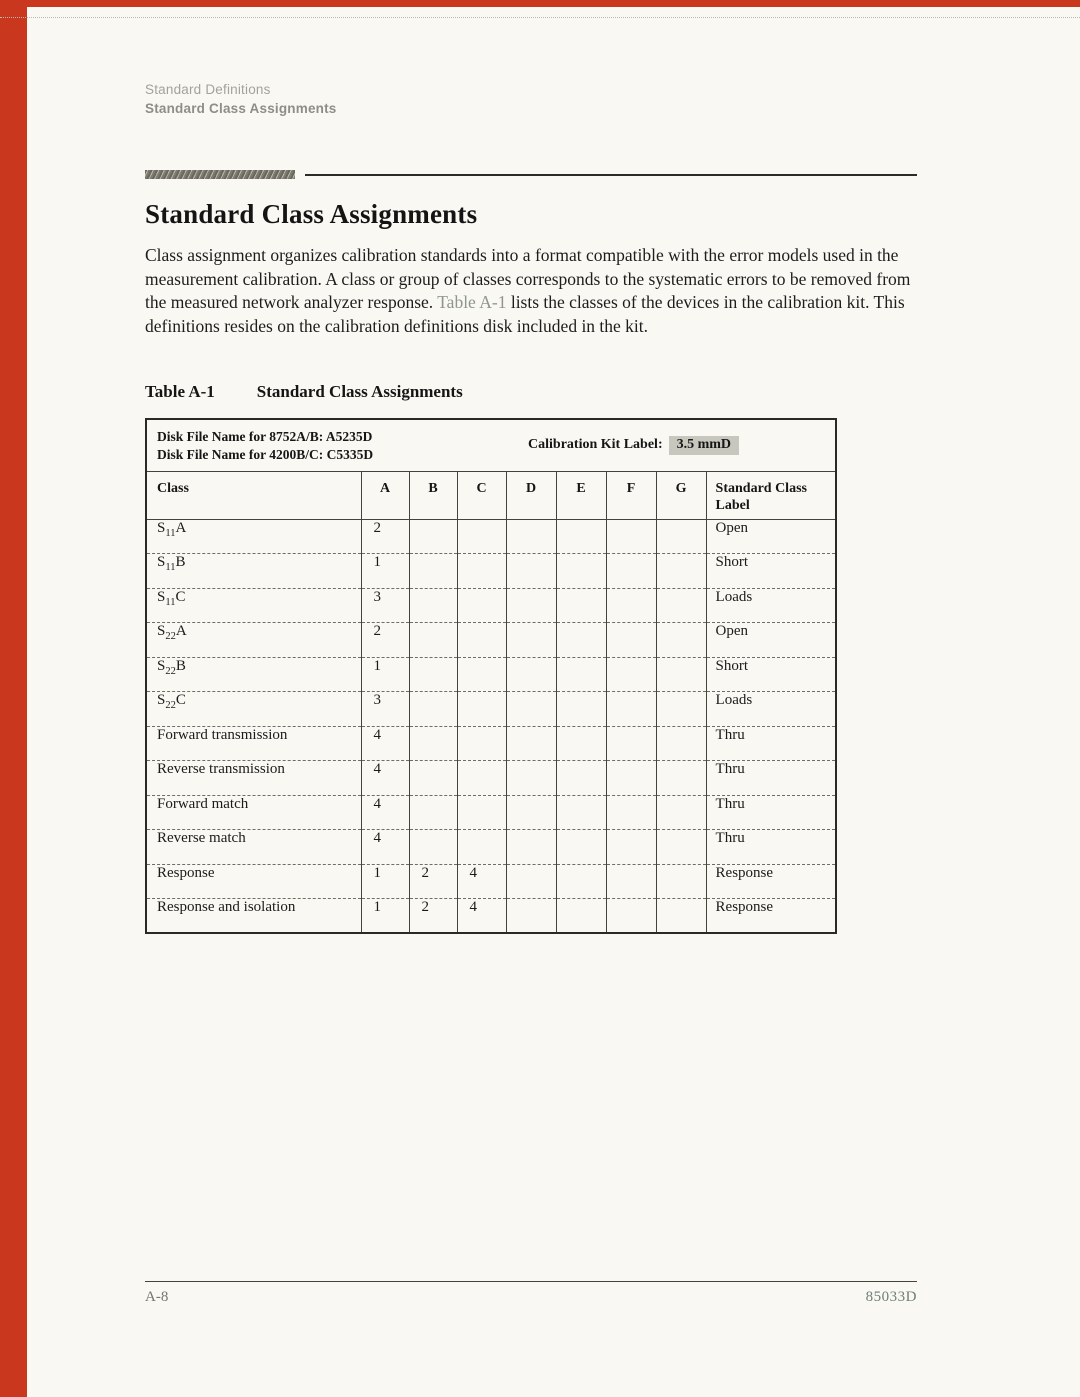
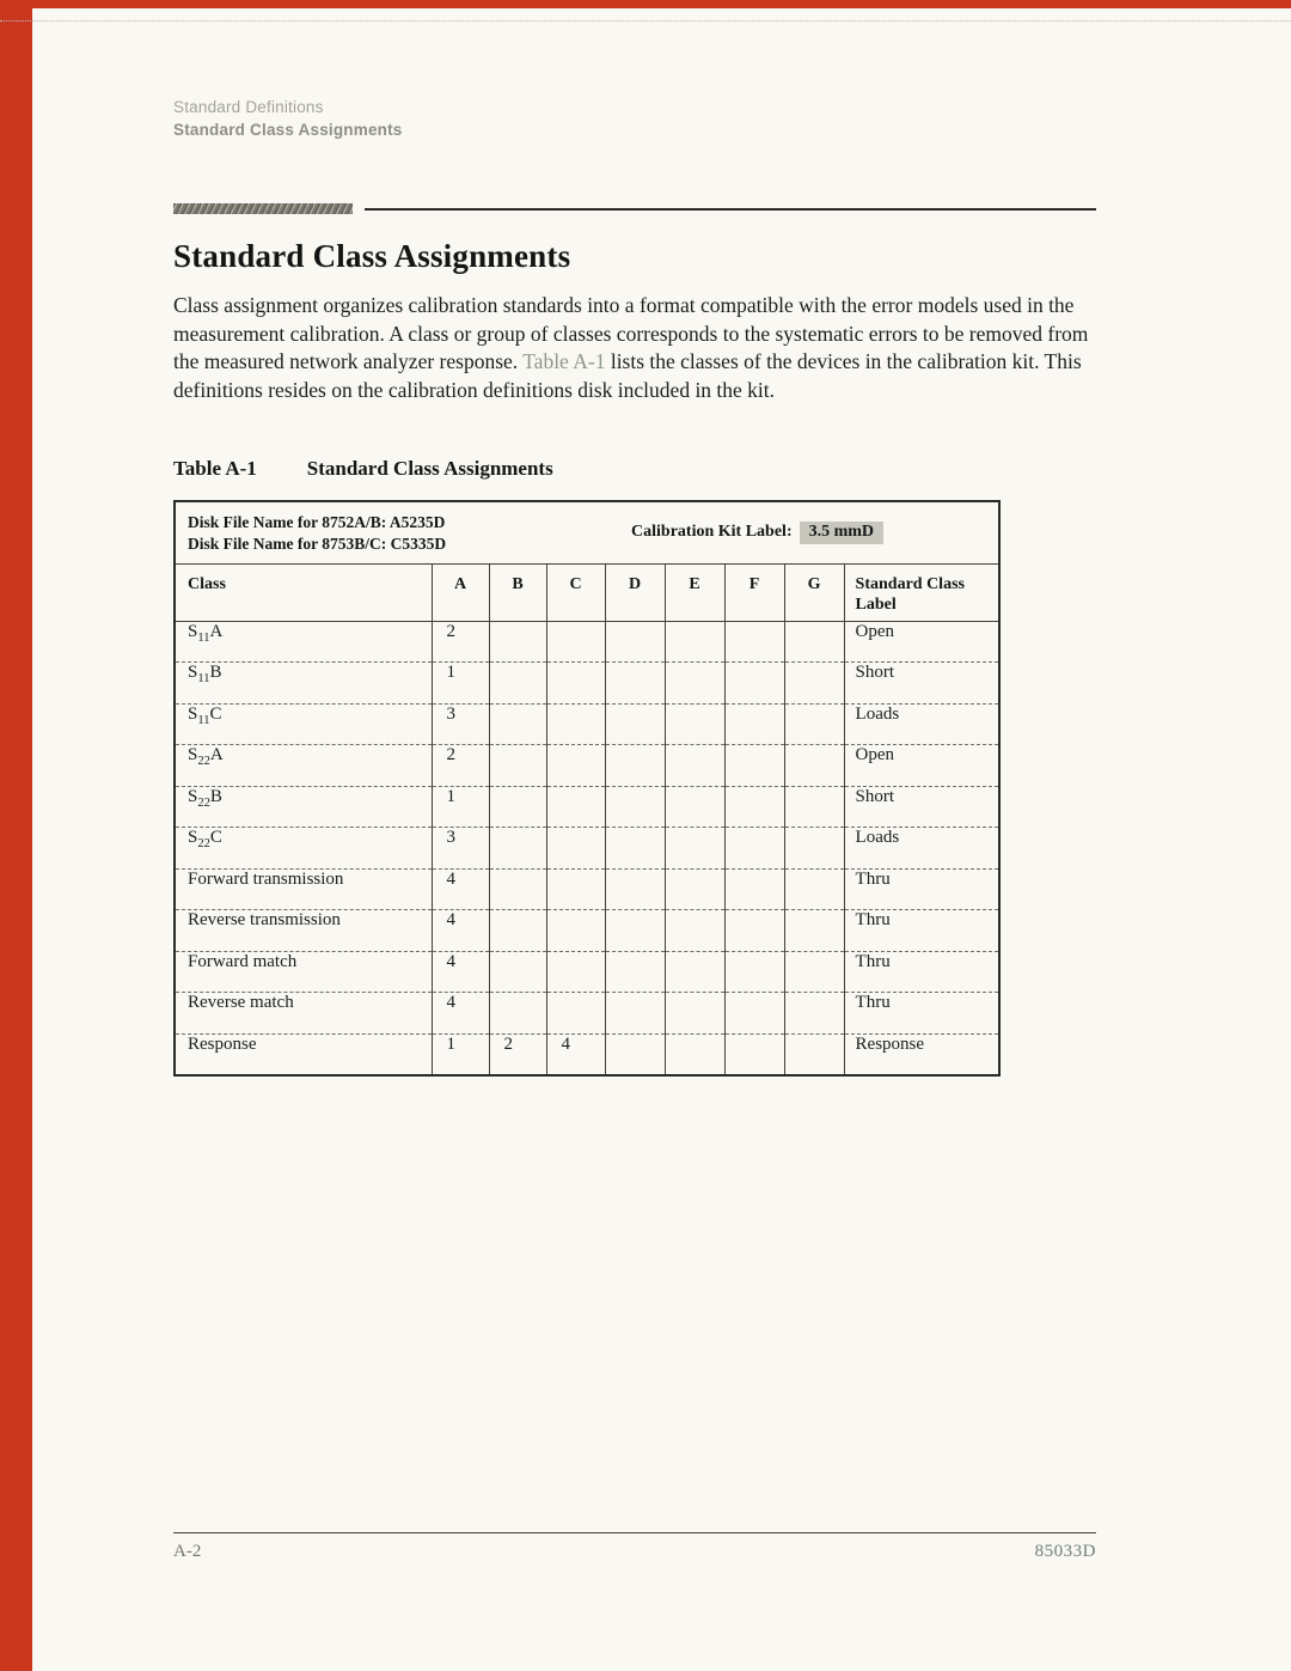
  Standard Definitions
  Standard Class Assignments
  Standard Class Assignments
  Class assignment organizes calibration standards into a format compatible with the error models used in the measurement calibration. A class or group of classes corresponds to the systematic errors to be removed from the measured network analyzer response. Table A-1 lists the classes of the devices in the calibration kit. This definitions resides on the calibration definitions disk included in the kit.
  Table A-1 Standard Class Assignments
- Disk File Name for 8752A/B: A5235D Disk File Name for 4200B/C: C5335D	Calibration Kit Label: 3.5 mmD
+ Disk File Name for 8752A/B: A5235D Disk File Name for 8753B/C: C5335D	Calibration Kit Label: 3.5 mmD
  Class	A	B	C	D	E	F	G	Standard Class Label
  S11A	2							Open
  S11B	1							Short
  S11C	3							Loads
  S22A	2							Open
  S22B	1							Short
  S22C	3							Loads
  Forward transmission	4							Thru
  Reverse transmission	4							Thru
  Forward match	4							Thru
  Reverse match	4							Thru
  Response	1	2	4					Response
- Response and isolation	1	2	4					Response
- A-8
+ A-2
  85033D
